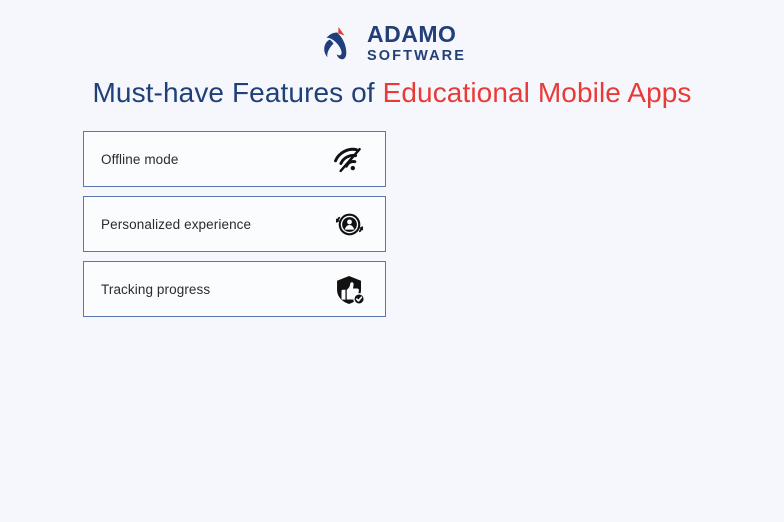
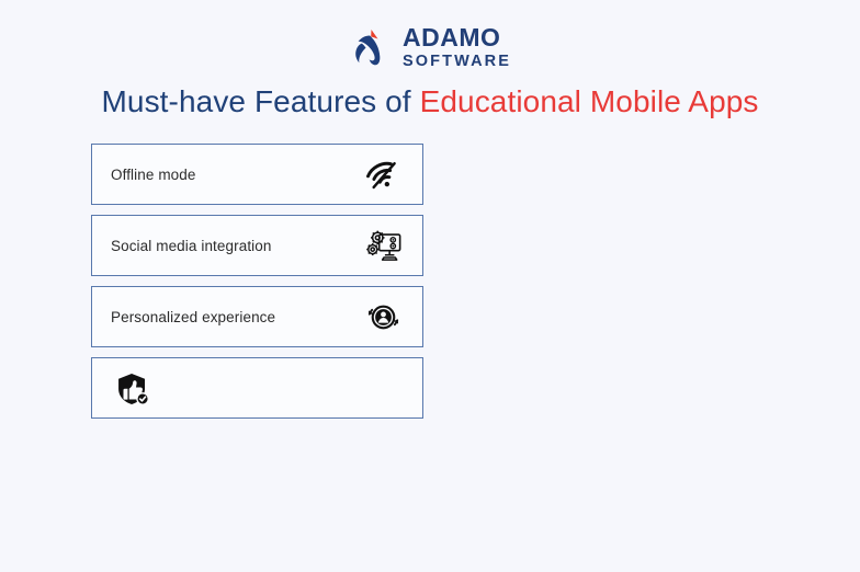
  ADAMO
  SOFTWARE
  Must-have Features of Educational Mobile Apps
  Offline mode
+ Social media integration
  Personalized experience
- Tracking progress
